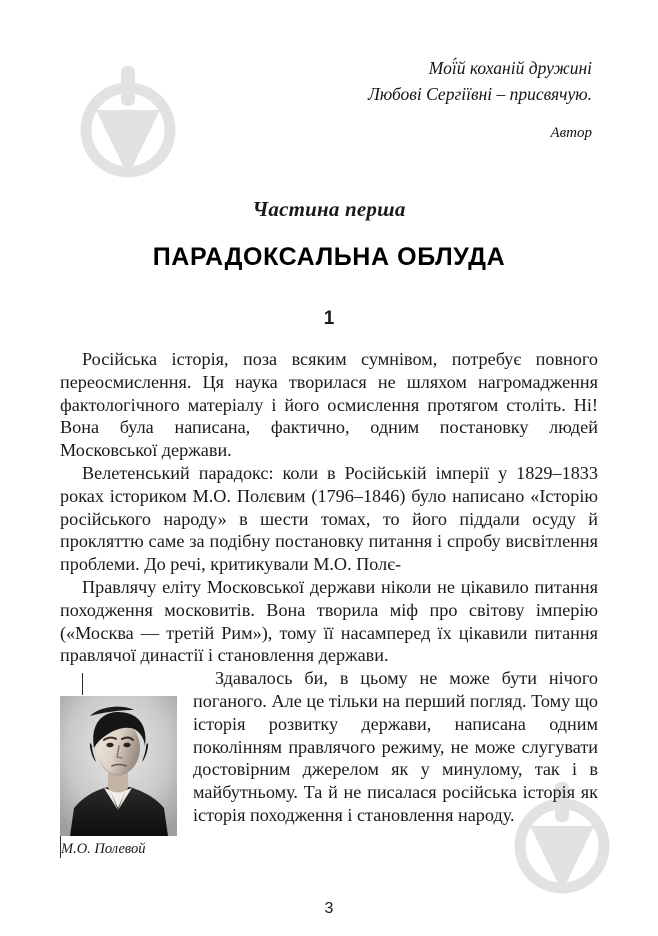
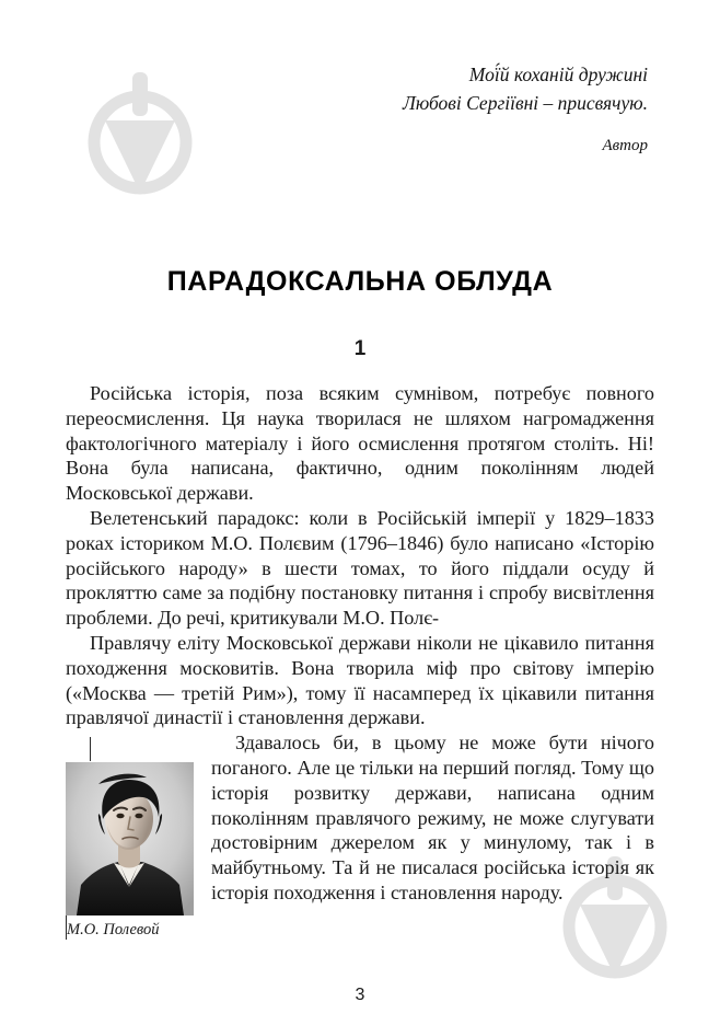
  Мої́й коханій дружині
  Любові Сергіївні – присвячую.
  Автор
- Частина перша
  ПАРАДОКСАЛЬНА ОБЛУДА
  1
- Російська історія, поза всяким сумнівом, потребує повного переосмислення. Ця наука творилася не шляхом нагромадження фактологічного матеріалу і його осмислення протягом століть. Ні! Вона була написана, фактично, одним постановку людей Московської держави.
+ Російська історія, поза всяким сумнівом, потребує повного переосмислення. Ця наука творилася не шляхом нагромадження фактологічного матеріалу і його осмислення протягом століть. Ні! Вона була написана, фактично, одним поколінням людей Московської держави.
  Велетенський парадокс: коли в Російській імперії у 1829–1833 роках істориком М.О. Полєвим (1796–1846) було написано «Історію російського народу» в шести томах, то його піддали осуду й прокляттю саме за подібну постановку питання і спробу висвітлення проблеми. До речі, критикували М.О. Полє-
  Правлячу еліту Московської держави ніколи не цікавило питання походження московитів. Вона творила міф про світову імперію («Москва — третій Рим»), тому її насамперед їх цікавили питання правлячої династії і становлення держави.
  М.О. Полевой
  Здавалось би, в цьому не може бути нічого поганого. Але це тільки на перший погляд. Тому що історія розвитку держави, написана одним поколінням правлячого режиму, не може слугувати достовірним джерелом як у минулому, так і в майбутньому. Та й не писалася російська історія як історія походження і становлення народу.
  3
